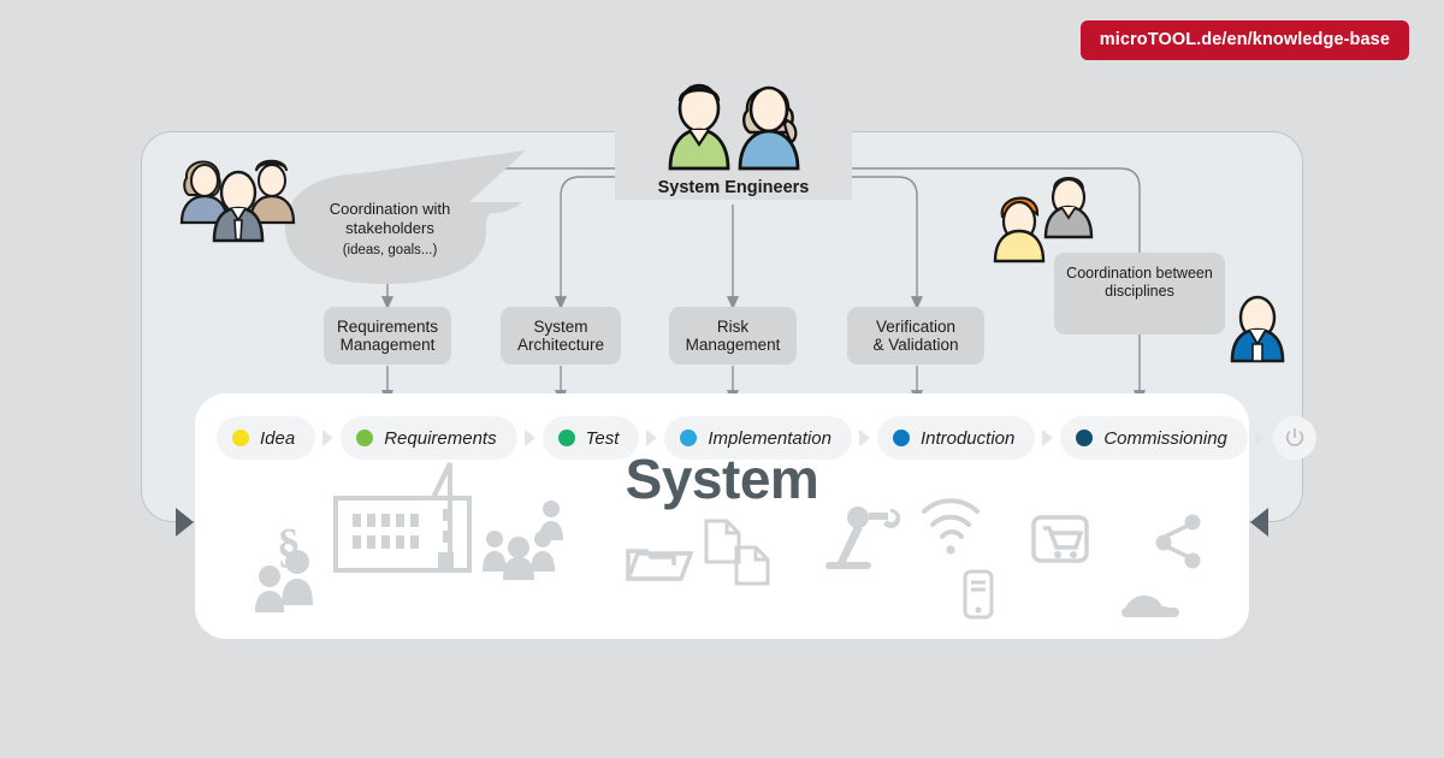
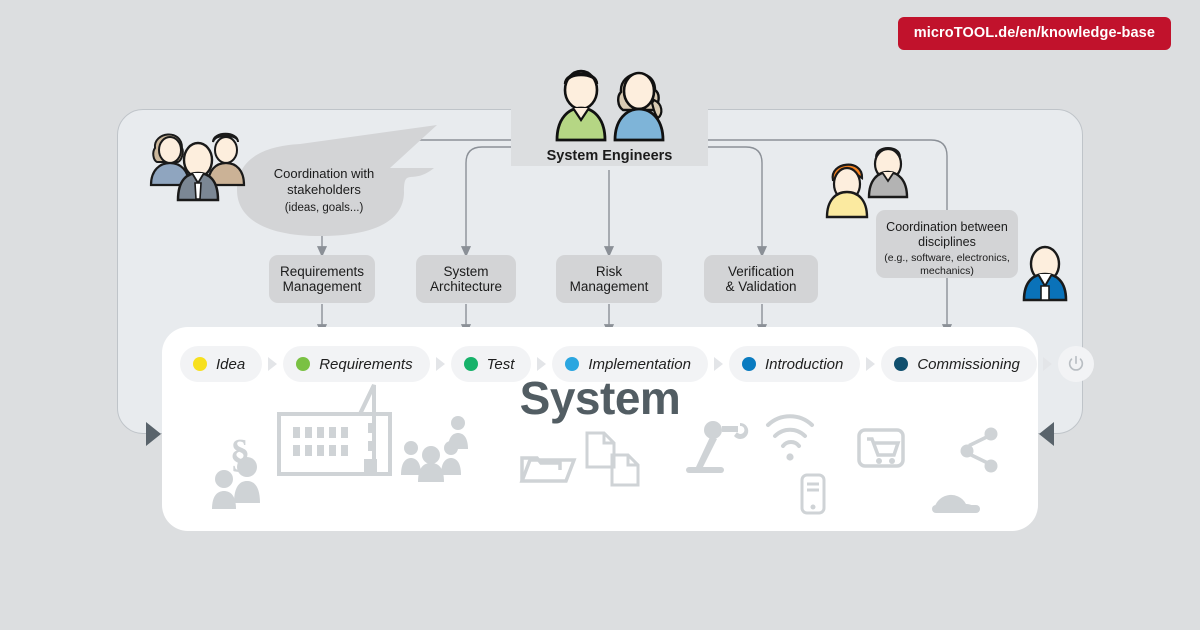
  microTOOL.de/en/knowledge-base
  Coordination with stakeholders
  (ideas, goals...)
  Coordination between disciplines
+ (e.g., software, electronics, mechanics)
  Requirements
  Management
  System
  Architecture
  Risk
  Management
  Verification
  & Validation
  System Engineers
  §
  Idea
  Requirements
  Test
  Implementation
  Introduction
  Commissioning
  System
